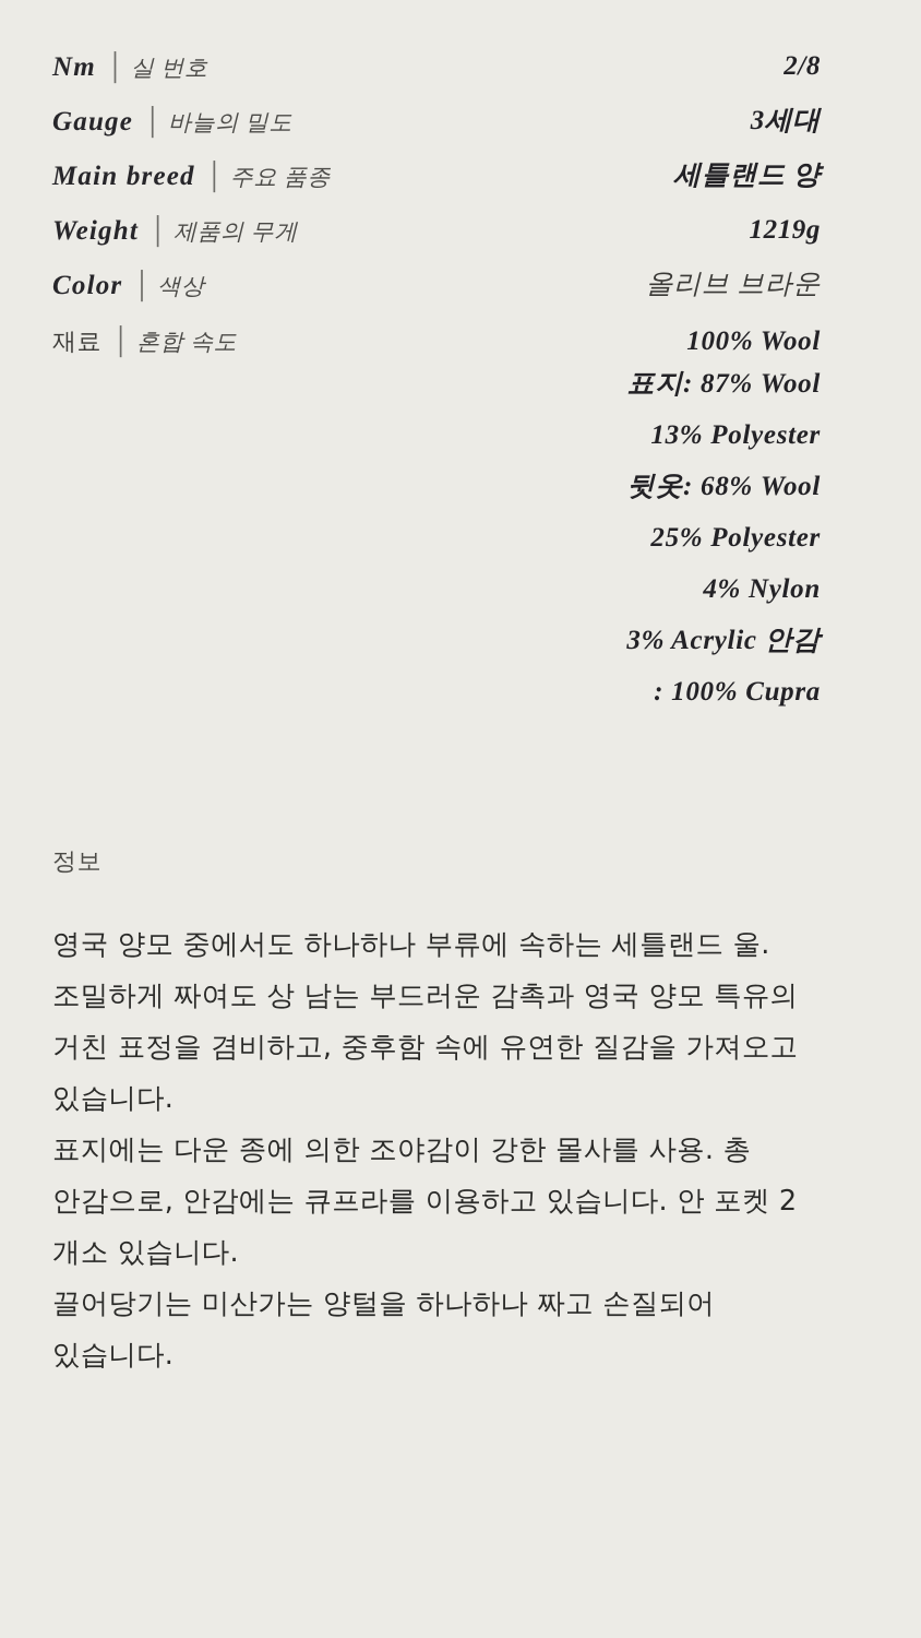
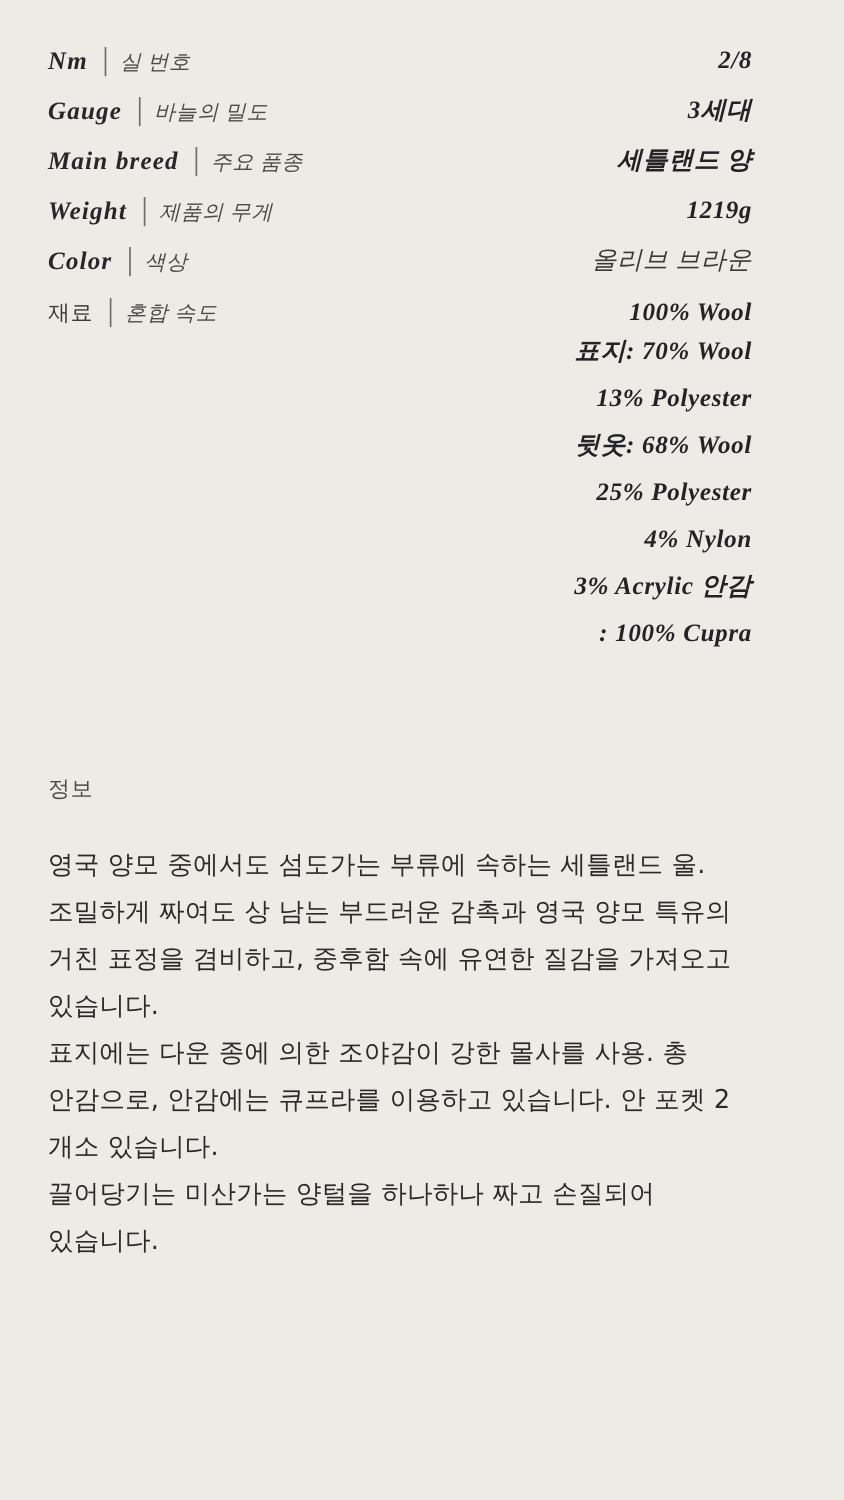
  Nm │ 실 번호	2/8
  Gauge │ 바늘의 밀도	3세대
  Main breed │ 주요 품종	세틀랜드 양
  Weight │ 제품의 무게	1219g
  Color │ 색상	올리브 브라운
- 재료 │ 혼합 속도	100% Wool 표지: 87% Wool 13% Polyester 뒷옷: 68% Wool 25% Polyester 4% Nylon 3% Acrylic 안감 : 100% Cupra
+ 재료 │ 혼합 속도	100% Wool 표지: 70% Wool 13% Polyester 뒷옷: 68% Wool 25% Polyester 4% Nylon 3% Acrylic 안감 : 100% Cupra
  정보
- 영국 양모 중에서도 하나하나 부류에 속하는 세틀랜드 울.
+ 영국 양모 중에서도 섬도가는 부류에 속하는 세틀랜드 울.
  조밀하게 짜여도 상 남는 부드러운 감촉과 영국 양모 특유의 거친 표정을 겸비하고, 중후함 속에 유연한 질감을 가져오고 있습니다.
  표지에는 다운 종에 의한 조야감이 강한 몰사를 사용. 총 안감으로, 안감에는 큐프라를 이용하고 있습니다. 안 포켓 2 개소 있습니다.
  끌어당기는 미산가는 양털을 하나하나 짜고 손질되어 있습니다.
